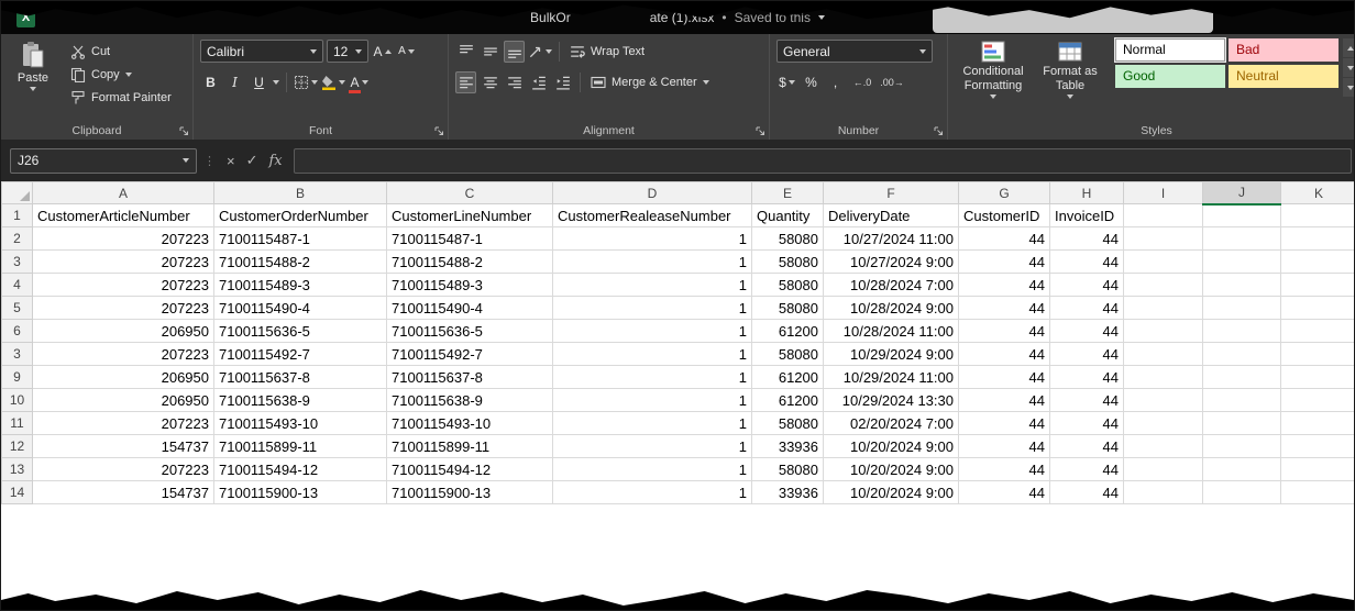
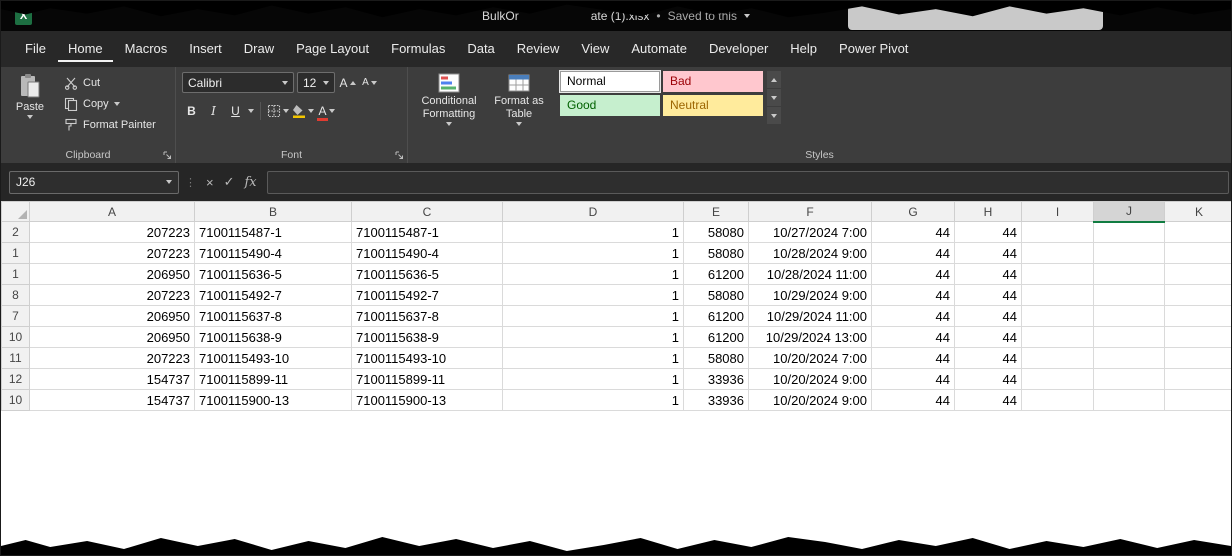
  X
  BulkOr
  ate (1).xlx
  •
  Saved to this
+ File
+ Home
+ Macros
+ Insert
+ Draw
+ Page Layout
+ Formulas
+ Data
+ Review
+ View
+ Automate
+ Developer
+ Help
+ Power Pivot
  Paste
  Cut
  Copy
  Format Painter
  Clipboard
  Calibri
  12
  A
  A
  B
  I
  U
  A
  Font
- Wrap Text
- Merge & Center
- Alignment
- General
- $
- %
- ,
- ←.0
- .00→
- Number
  Conditional Formatting
  Format as Table
  Normal
  Bad
  Good
  Neutral
  Styles
  J26
  ⋮
  ×
  ✓
  fx
  	A	B	C	D	E	F	G	H	I	J	K
- 1	CustomerArticleNumber	CustomerOrderNumber	CustomerLineNumber	CustomerRealeaseNumber	Quantity	DeliveryDate	CustomerID	InvoiceID
- 2	207223	7100115487-1	7100115487-1	1	58080	10/27/2024 11:00	44	44
+ 2	207223	7100115487-1	7100115487-1	1	58080	10/27/2024 7:00	44	44
- 3	207223	7100115488-2	7100115488-2	1	58080	10/27/2024 9:00	44	44
- 4	207223	7100115489-3	7100115489-3	1	58080	10/28/2024 7:00	44	44
- 5	207223	7100115490-4	7100115490-4	1	58080	10/28/2024 9:00	44	44
+ 1	207223	7100115490-4	7100115490-4	1	58080	10/28/2024 9:00	44	44
- 6	206950	7100115636-5	7100115636-5	1	61200	10/28/2024 11:00	44	44
+ 1	206950	7100115636-5	7100115636-5	1	61200	10/28/2024 11:00	44	44
- 3	207223	7100115492-7	7100115492-7	1	58080	10/29/2024 9:00	44	44
+ 8	207223	7100115492-7	7100115492-7	1	58080	10/29/2024 9:00	44	44
- 9	206950	7100115637-8	7100115637-8	1	61200	10/29/2024 11:00	44	44
+ 7	206950	7100115637-8	7100115637-8	1	61200	10/29/2024 11:00	44	44
- 10	206950	7100115638-9	7100115638-9	1	61200	10/29/2024 13:30	44	44
+ 10	206950	7100115638-9	7100115638-9	1	61200	10/29/2024 13:00	44	44
- 11	207223	7100115493-10	7100115493-10	1	58080	02/20/2024 7:00	44	44
+ 11	207223	7100115493-10	7100115493-10	1	58080	10/20/2024 7:00	44	44
  12	154737	7100115899-11	7100115899-11	1	33936	10/20/2024 9:00	44	44
- 13	207223	7100115494-12	7100115494-12	1	58080	10/20/2024 9:00	44	44
- 14	154737	7100115900-13	7100115900-13	1	33936	10/20/2024 9:00	44	44
+ 10	154737	7100115900-13	7100115900-13	1	33936	10/20/2024 9:00	44	44
